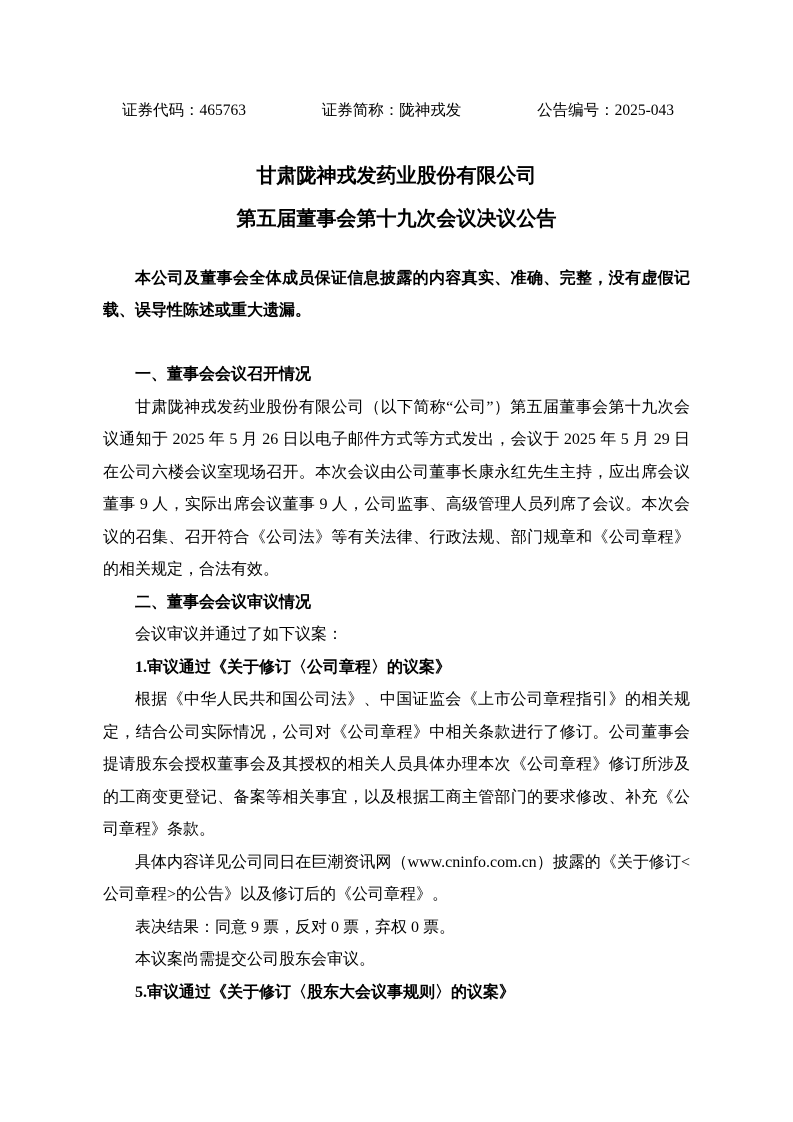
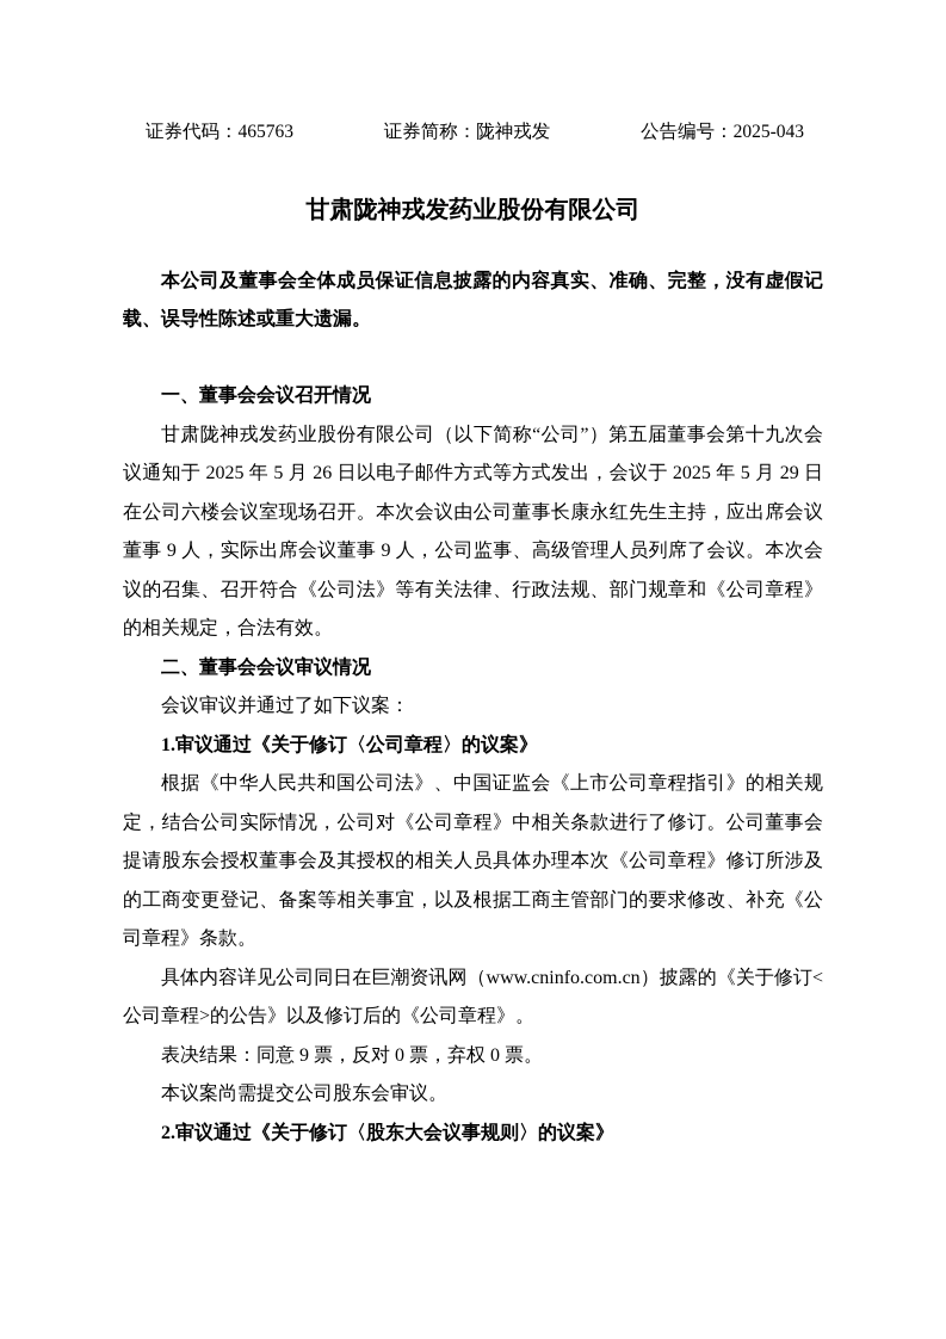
  证券代码：465763
  证券简称：陇神戎发
  公告编号：2025-043
  甘肃陇神戎发药业股份有限公司
- 第五届董事会第十九次会议决议公告
  本公司及董事会全体成员保证信息披露的内容真实、准确、完整，没有虚假记载、误导性陈述或重大遗漏。
  一、董事会会议召开情况
  甘肃陇神戎发药业股份有限公司（以下简称“公司”）第五届董事会第十九次会议通知于 2025 年 5 月 26 日以电子邮件方式等方式发出，会议于 2025 年 5 月 29 日在公司六楼会议室现场召开。本次会议由公司董事长康永红先生主持，应出席会议董事 9 人，实际出席会议董事 9 人，公司监事、高级管理人员列席了会议。本次会议的召集、召开符合《公司法》等有关法律、行政法规、部门规章和《公司章程》的相关规定，合法有效。
  二、董事会会议审议情况
  会议审议并通过了如下议案：
  1.审议通过《关于修订〈公司章程〉的议案》
  根据《中华人民共和国公司法》、中国证监会《上市公司章程指引》的相关规定，结合公司实际情况，公司对《公司章程》中相关条款进行了修订。公司董事会提请股东会授权董事会及其授权的相关人员具体办理本次《公司章程》修订所涉及的工商变更登记、备案等相关事宜，以及根据工商主管部门的要求修改、补充《公司章程》条款。
  具体内容详见公司同日在巨潮资讯网（www.cninfo.com.cn）披露的《关于修订<公司章程>的公告》以及修订后的《公司章程》。
  表决结果：同意 9 票，反对 0 票，弃权 0 票。
  本议案尚需提交公司股东会审议。
- 5.审议通过《关于修订〈股东大会议事规则〉的议案》
+ 2.审议通过《关于修订〈股东大会议事规则〉的议案》
